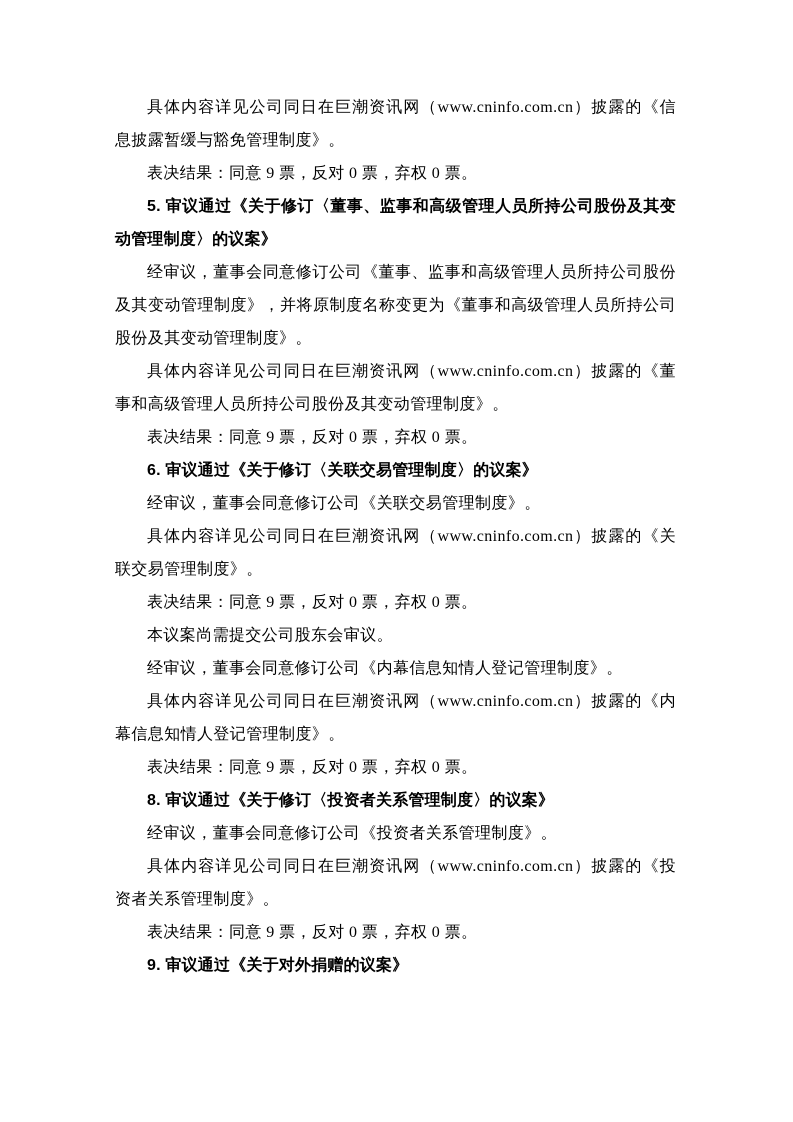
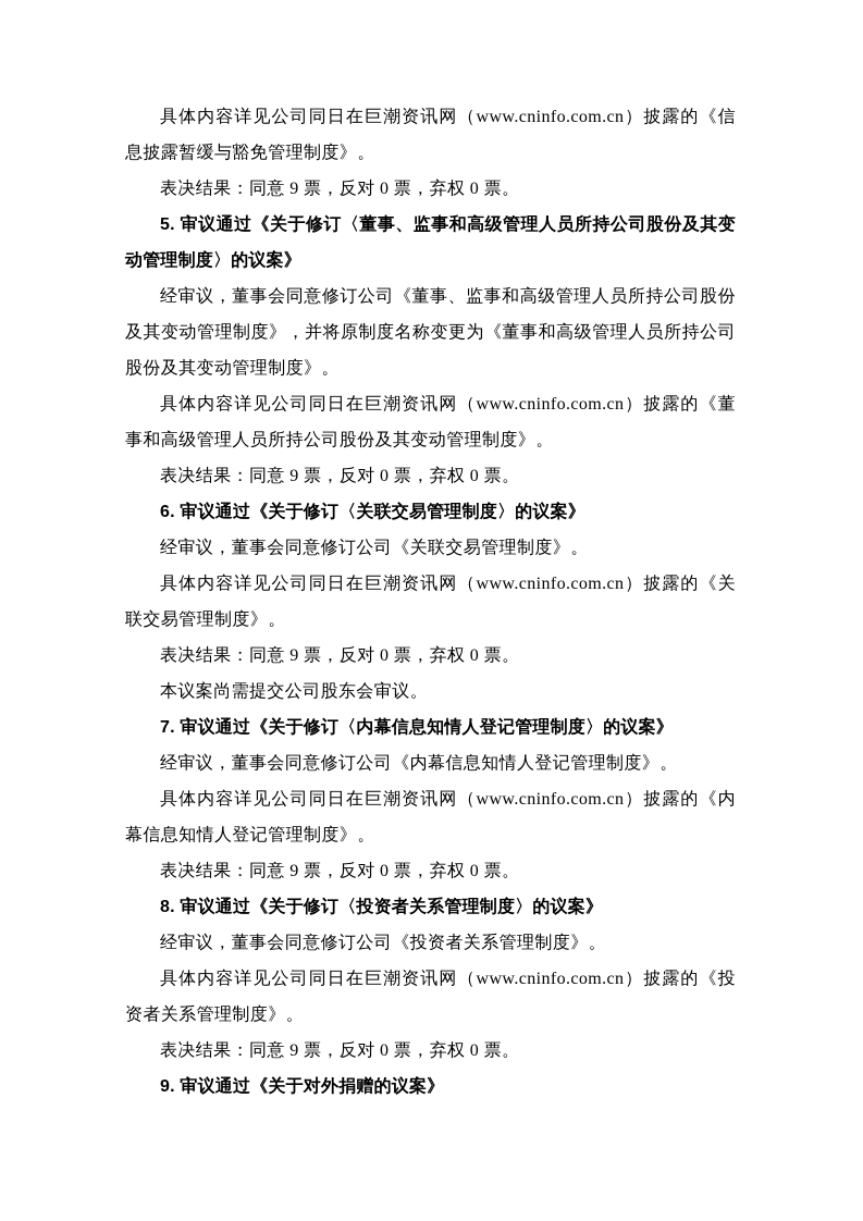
  具体内容详见公司同日在巨潮资讯网（www.cninfo.com.cn）披露的《信息披露暂缓与豁免管理制度》。
  表决结果：同意 9 票，反对 0 票，弃权 0 票。
  5. 审议通过《关于修订〈董事、监事和高级管理人员所持公司股份及其变动管理制度〉的议案》
  经审议，董事会同意修订公司《董事、监事和高级管理人员所持公司股份及其变动管理制度》，并将原制度名称变更为《董事和高级管理人员所持公司股份及其变动管理制度》。
  具体内容详见公司同日在巨潮资讯网（www.cninfo.com.cn）披露的《董事和高级管理人员所持公司股份及其变动管理制度》。
  表决结果：同意 9 票，反对 0 票，弃权 0 票。
  6. 审议通过《关于修订〈关联交易管理制度〉的议案》
  经审议，董事会同意修订公司《关联交易管理制度》。
  具体内容详见公司同日在巨潮资讯网（www.cninfo.com.cn）披露的《关联交易管理制度》。
  表决结果：同意 9 票，反对 0 票，弃权 0 票。
  本议案尚需提交公司股东会审议。
+ 7. 审议通过《关于修订〈内幕信息知情人登记管理制度〉的议案》
  经审议，董事会同意修订公司《内幕信息知情人登记管理制度》。
  具体内容详见公司同日在巨潮资讯网（www.cninfo.com.cn）披露的《内幕信息知情人登记管理制度》。
  表决结果：同意 9 票，反对 0 票，弃权 0 票。
  8. 审议通过《关于修订〈投资者关系管理制度〉的议案》
  经审议，董事会同意修订公司《投资者关系管理制度》。
  具体内容详见公司同日在巨潮资讯网（www.cninfo.com.cn）披露的《投资者关系管理制度》。
  表决结果：同意 9 票，反对 0 票，弃权 0 票。
  9. 审议通过《关于对外捐赠的议案》
